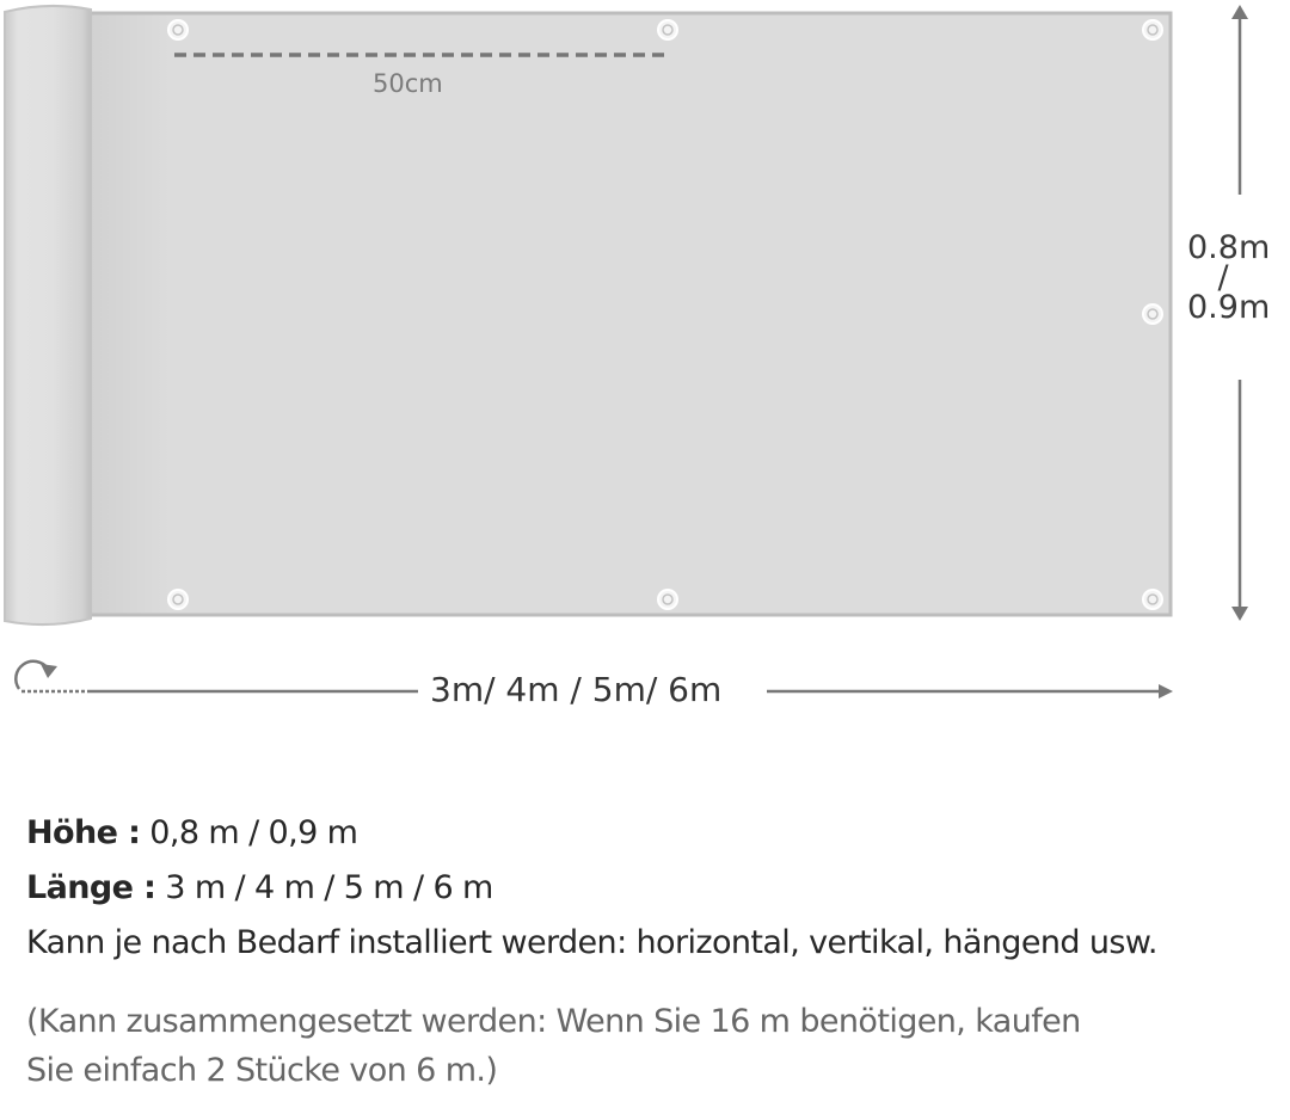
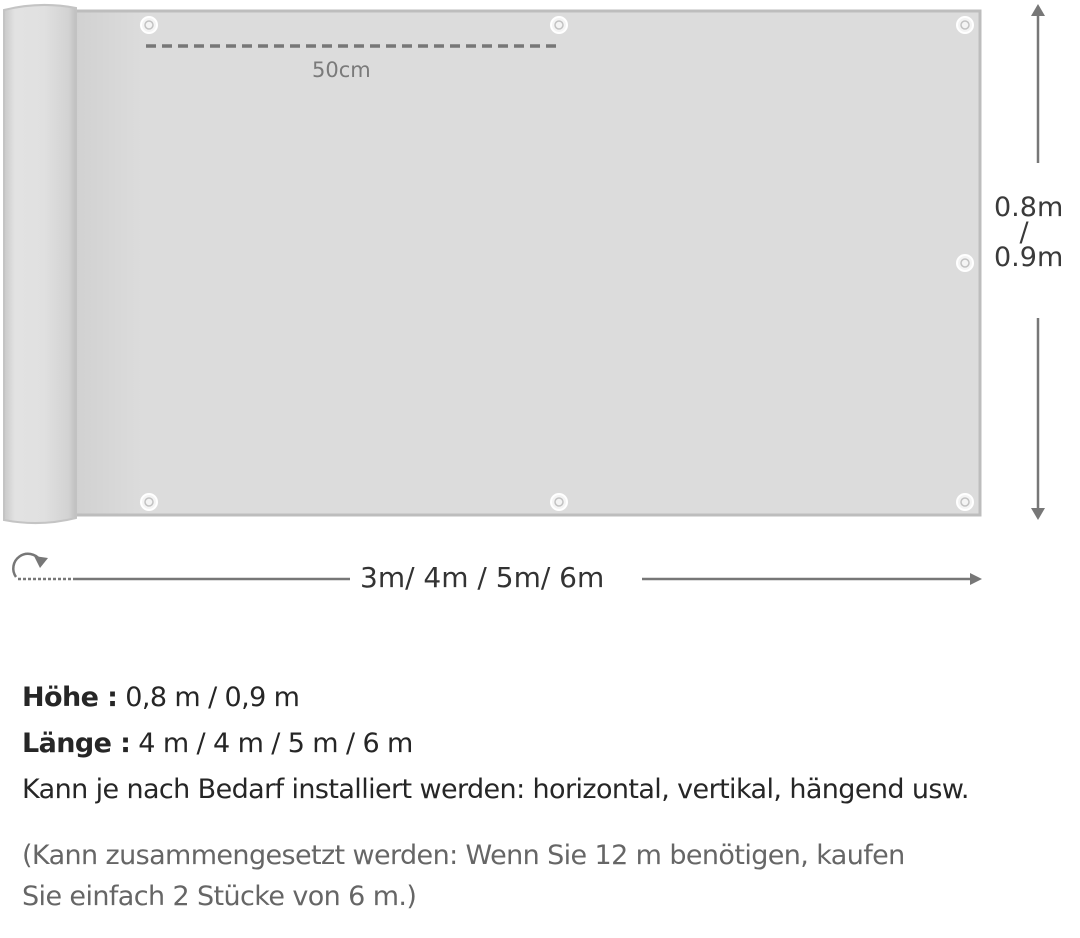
  50cm
  0.8m
  /
  0.9m
  3m/ 4m / 5m/ 6m
  Höhe : 0,8 m / 0,9 m
- Länge : 3 m / 4 m / 5 m / 6 m
+ Länge : 4 m / 4 m / 5 m / 6 m
  Kann je nach Bedarf installiert werden: horizontal, vertikal, hängend usw.
- (Kann zusammengesetzt werden: Wenn Sie 16 m benötigen, kaufen
+ (Kann zusammengesetzt werden: Wenn Sie 12 m benötigen, kaufen
  Sie einfach 2 Stücke von 6 m.)
